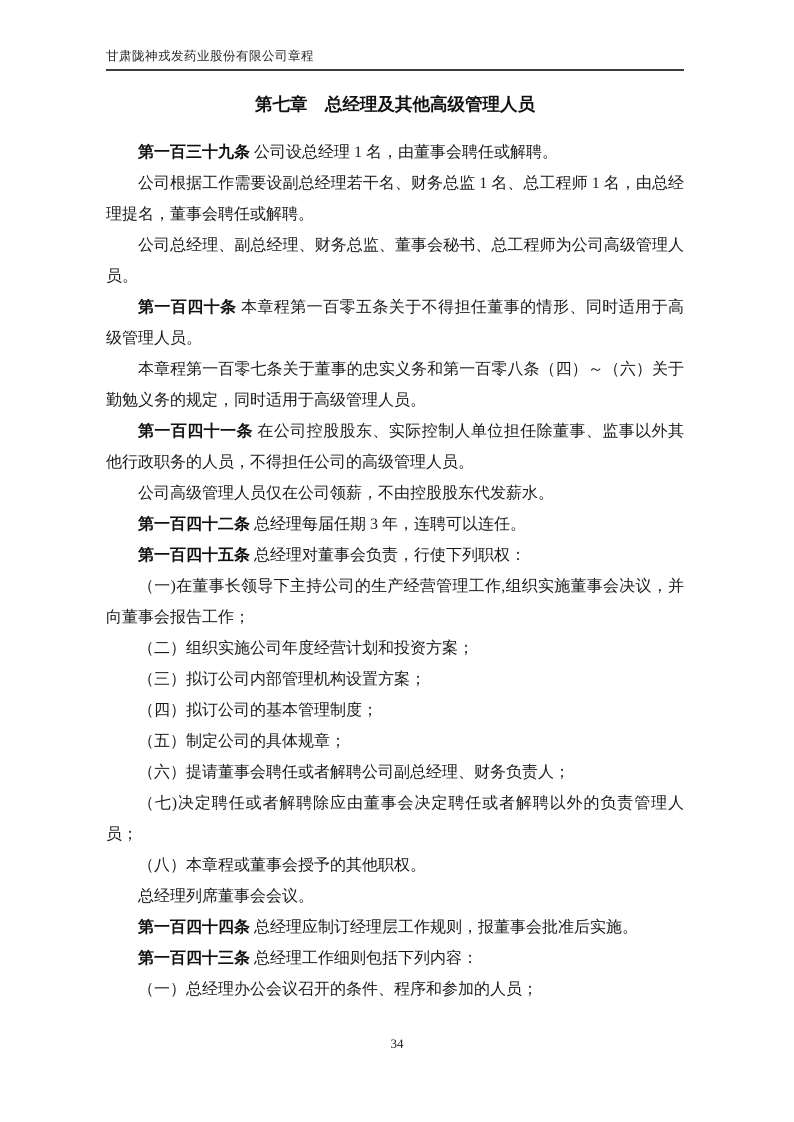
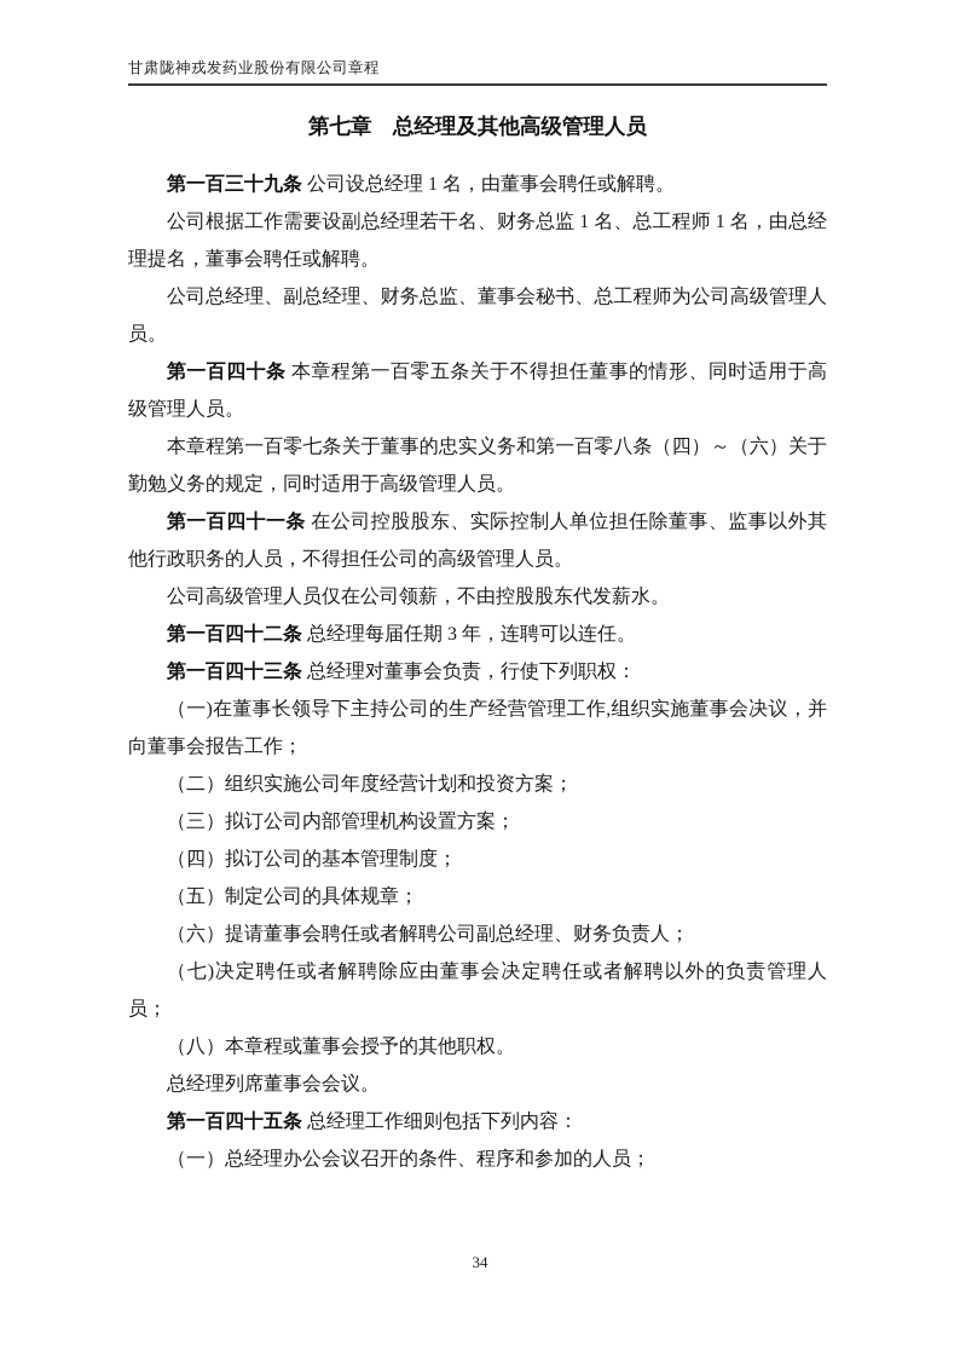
  甘肃陇神戎发药业股份有限公司章程
  第七章 总经理及其他高级管理人员
  第一百三十九条 公司设总经理 1 名，由董事会聘任或解聘。
  公司根据工作需要设副总经理若干名、财务总监 1 名、总工程师 1 名，由总经理提名，董事会聘任或解聘。
  公司总经理、副总经理、财务总监、董事会秘书、总工程师为公司高级管理人员。
  第一百四十条 本章程第一百零五条关于不得担任董事的情形、同时适用于高级管理人员。
  本章程第一百零七条关于董事的忠实义务和第一百零八条（四）～（六）关于勤勉义务的规定，同时适用于高级管理人员。
  第一百四十一条 在公司控股股东、实际控制人单位担任除董事、监事以外其他行政职务的人员，不得担任公司的高级管理人员。
  公司高级管理人员仅在公司领薪，不由控股股东代发薪水。
  第一百四十二条 总经理每届任期 3 年，连聘可以连任。
- 第一百四十五条 总经理对董事会负责，行使下列职权：
+ 第一百四十三条 总经理对董事会负责，行使下列职权：
  （一)在董事长领导下主持公司的生产经营管理工作,组织实施董事会决议，并向董事会报告工作；
  （二）组织实施公司年度经营计划和投资方案；
  （三）拟订公司内部管理机构设置方案；
  （四）拟订公司的基本管理制度；
  （五）制定公司的具体规章；
  （六）提请董事会聘任或者解聘公司副总经理、财务负责人；
  （七)决定聘任或者解聘除应由董事会决定聘任或者解聘以外的负责管理人员；
  （八）本章程或董事会授予的其他职权。
  总经理列席董事会会议。
- 第一百四十四条 总经理应制订经理层工作规则，报董事会批准后实施。
- 第一百四十三条 总经理工作细则包括下列内容：
+ 第一百四十五条 总经理工作细则包括下列内容：
  （一）总经理办公会议召开的条件、程序和参加的人员；
  34
